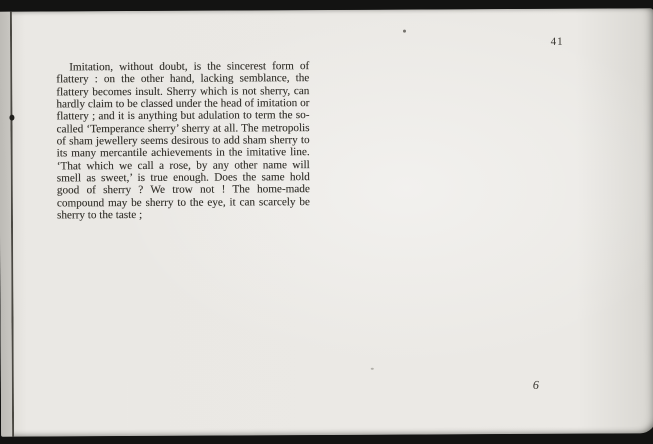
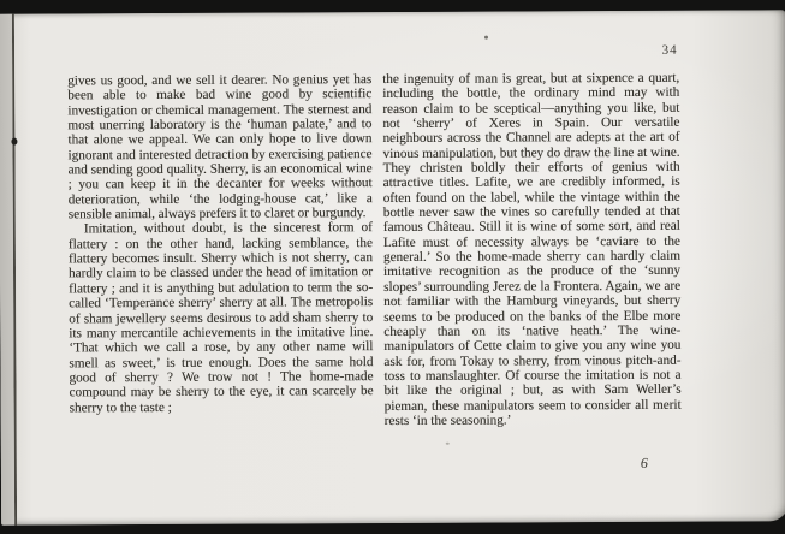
- 41
+ 34
+ gives us good, and we sell it dearer. No genius yet has been able to make bad wine good by scientific investigation or chemical management. The sternest and most unerring laboratory is the ‘human palate,’ and to that alone we appeal. We can only hope to live down ignorant and interested detraction by exercising patience and sending good quality. Sherry, is an economical wine ; you can keep it in the decanter for weeks without deterioration, while ‘the lodging-house cat,’ like a sensible animal, always prefers it to claret or burgundy.
  Imitation, without doubt, is the sincerest form of flattery : on the other hand, lacking semblance, the flattery becomes insult. Sherry which is not sherry, can hardly claim to be classed under the head of imitation or flattery ; and it is anything but adulation to term the so-called ‘Temperance sherry’ sherry at all. The metropolis of sham jewellery seems desirous to add sham sherry to its many mercantile achievements in the imitative line. ‘That which we call a rose, by any other name will smell as sweet,’ is true enough. Does the same hold good of sherry ? We trow not ! The home-made compound may be sherry to the eye, it can scarcely be sherry to the taste ;
+ the ingenuity of man is great, but at sixpence a quart, including the bottle, the ordinary mind may with reason claim to be sceptical—anything you like, but not ‘sherry’ of Xeres in Spain. Our versatile neighbours across the Channel are adepts at the art of vinous manipulation, but they do draw the line at wine. They christen boldly their efforts of genius with attractive titles. Lafite, we are credibly informed, is often found on the label, while the vintage within the bottle never saw the vines so carefully tended at that famous Château. Still it is wine of some sort, and real Lafite must of necessity always be ‘caviare to the general.’ So the home-made sherry can hardly claim imitative recognition as the produce of the ‘sunny slopes’ surrounding Jerez de la Frontera. Again, we are not familiar with the Hamburg vineyards, but sherry seems to be produced on the banks of the Elbe more cheaply than on its ‘native heath.’ The wine-manipulators of Cette claim to give you any wine you ask for, from Tokay to sherry, from vinous pitch-and-toss to manslaughter. Of course the imitation is not a bit like the original ; but, as with Sam Weller’s pieman, these manipulators seem to consider all merit rests ‘in the seasoning.’
  6
